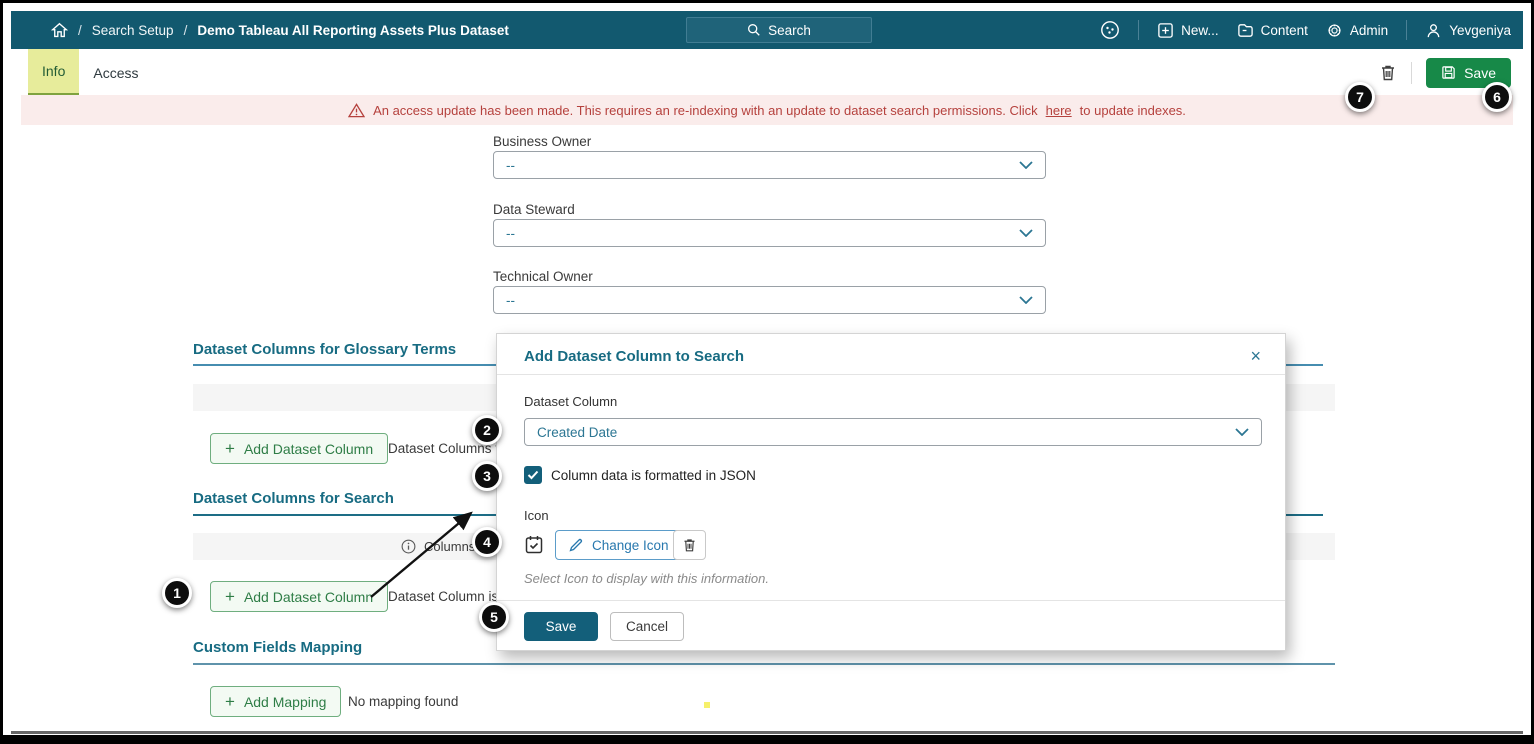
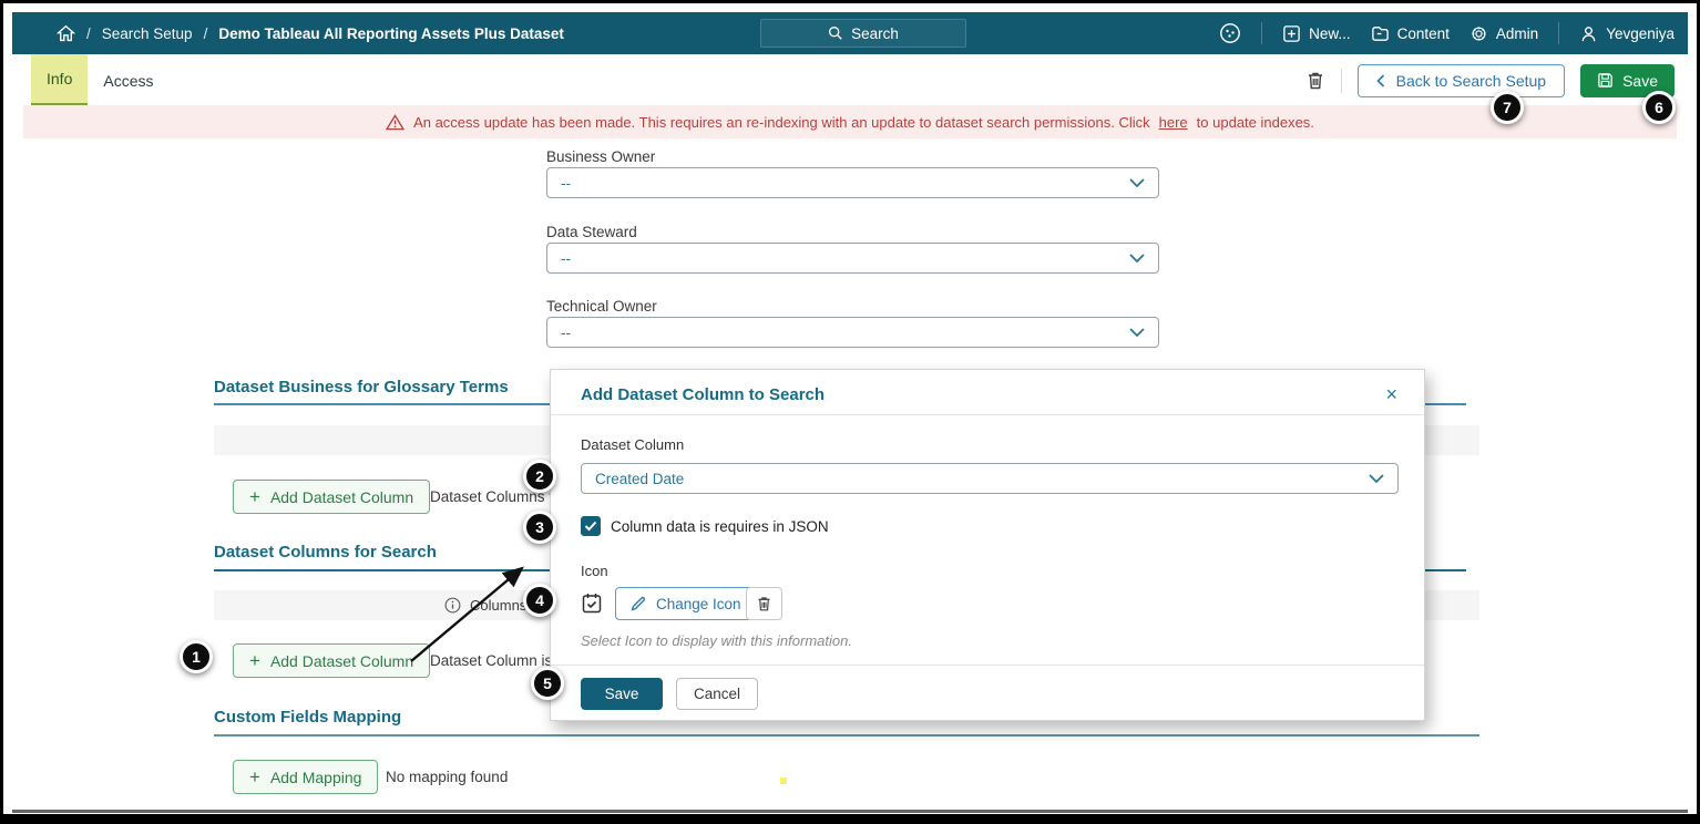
  /
  Search Setup
  /
  Demo Tableau All Reporting Assets Plus Dataset
  Search
  New...
  Content
  Admin
  Yevgeniya
  Info
  Access
+ Back to Search Setup
  Save
  An access update has been made. This requires an re-indexing with an update to dataset search permissions. Click
  here
  to update indexes.
  Business Owner
  --
  Data Steward
  --
  Technical Owner
  --
- Dataset Columns for Glossary Terms
+ Dataset Business for Glossary Terms
  +
  Add Dataset Column
  Dataset Columns
  Dataset Columns for Search
  Column
  +
  Add Dataset Column
  Dataset Column is
  Custom Fields Mapping
  +
  Add Mapping
  No mapping found
  Add Dataset Column to Search
  ×
  Dataset Column
  Created Date
- Column data is formatted in JSON
+ Column data is requires in JSON
  Icon
  Change Icon
  Select Icon to display with this information.
  Save
  Cancel
  1
  2
  3
  4
  5
  6
  7
